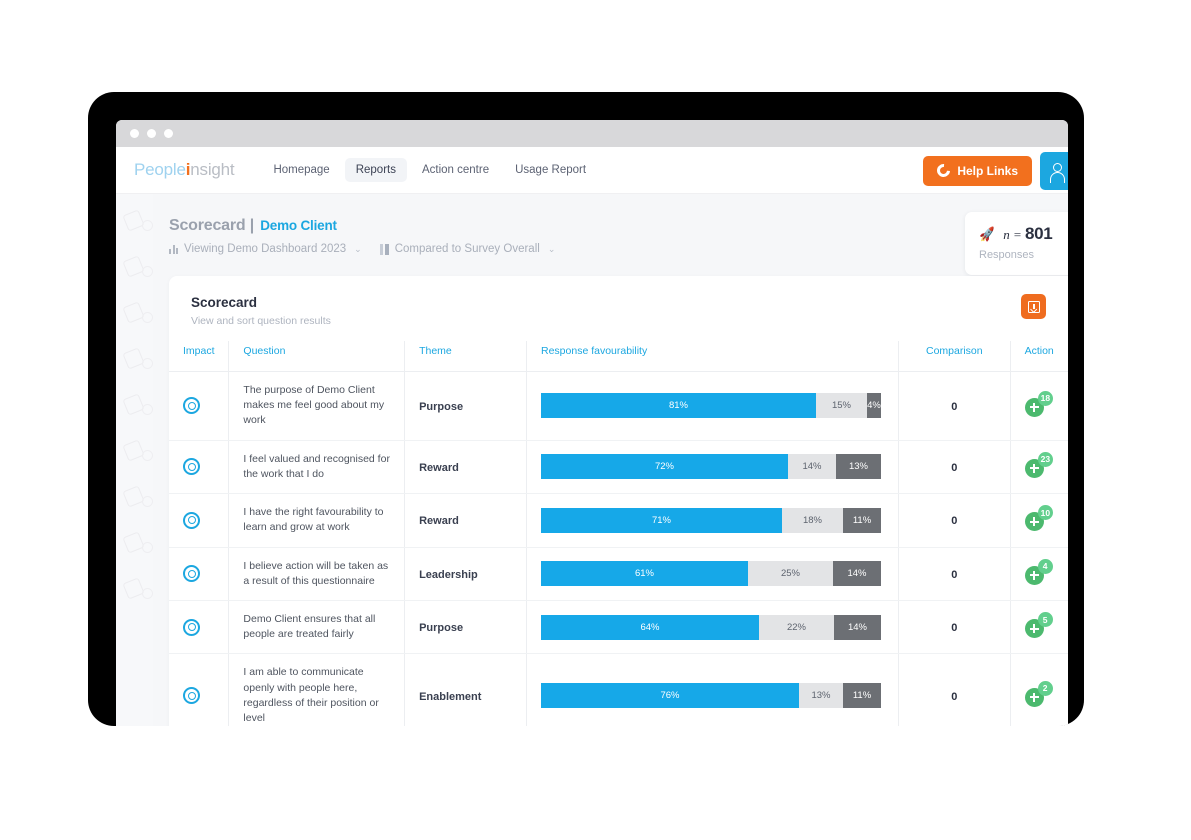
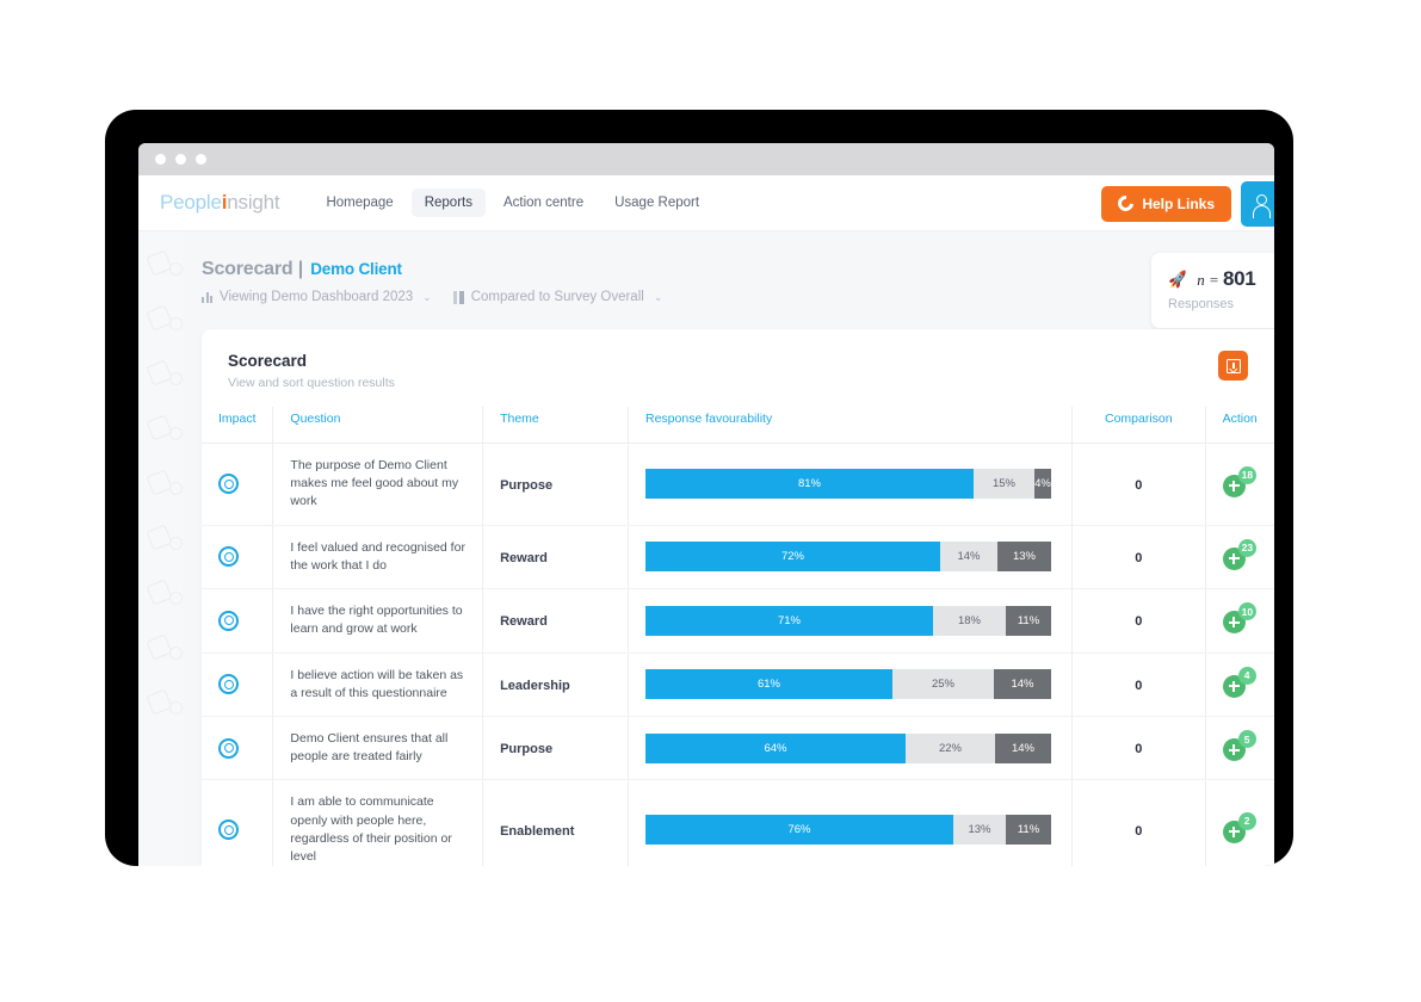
  Peopleinsight
  Homepage
  Reports
  Action centre
  Usage Report
  Help Links
  Scorecard | Demo Client
  Viewing Demo Dashboard 2023
  ⌄
  Compared to Survey Overall
  ⌄
  n = 801
  Responses
  Scorecard
  View and sort question results
  Impact	Question	Theme	Response favourability	Comparison	Action
  	The purpose of Demo Client makes me feel good about my work	Purpose	81% 15% 4%	0	18
  	I feel valued and recognised for the work that I do	Reward	72% 14% 13%	0	23
- 	I have the right favourability to learn and grow at work	Reward	71% 18% 11%	0	10
+ 	I have the right opportunities to learn and grow at work	Reward	71% 18% 11%	0	10
  	I believe action will be taken as a result of this questionnaire	Leadership	61% 25% 14%	0	4
  	Demo Client ensures that all people are treated fairly	Purpose	64% 22% 14%	0	5
  	I am able to communicate openly with people here, regardless of their position or level	Enablement	76% 13% 11%	0	2
